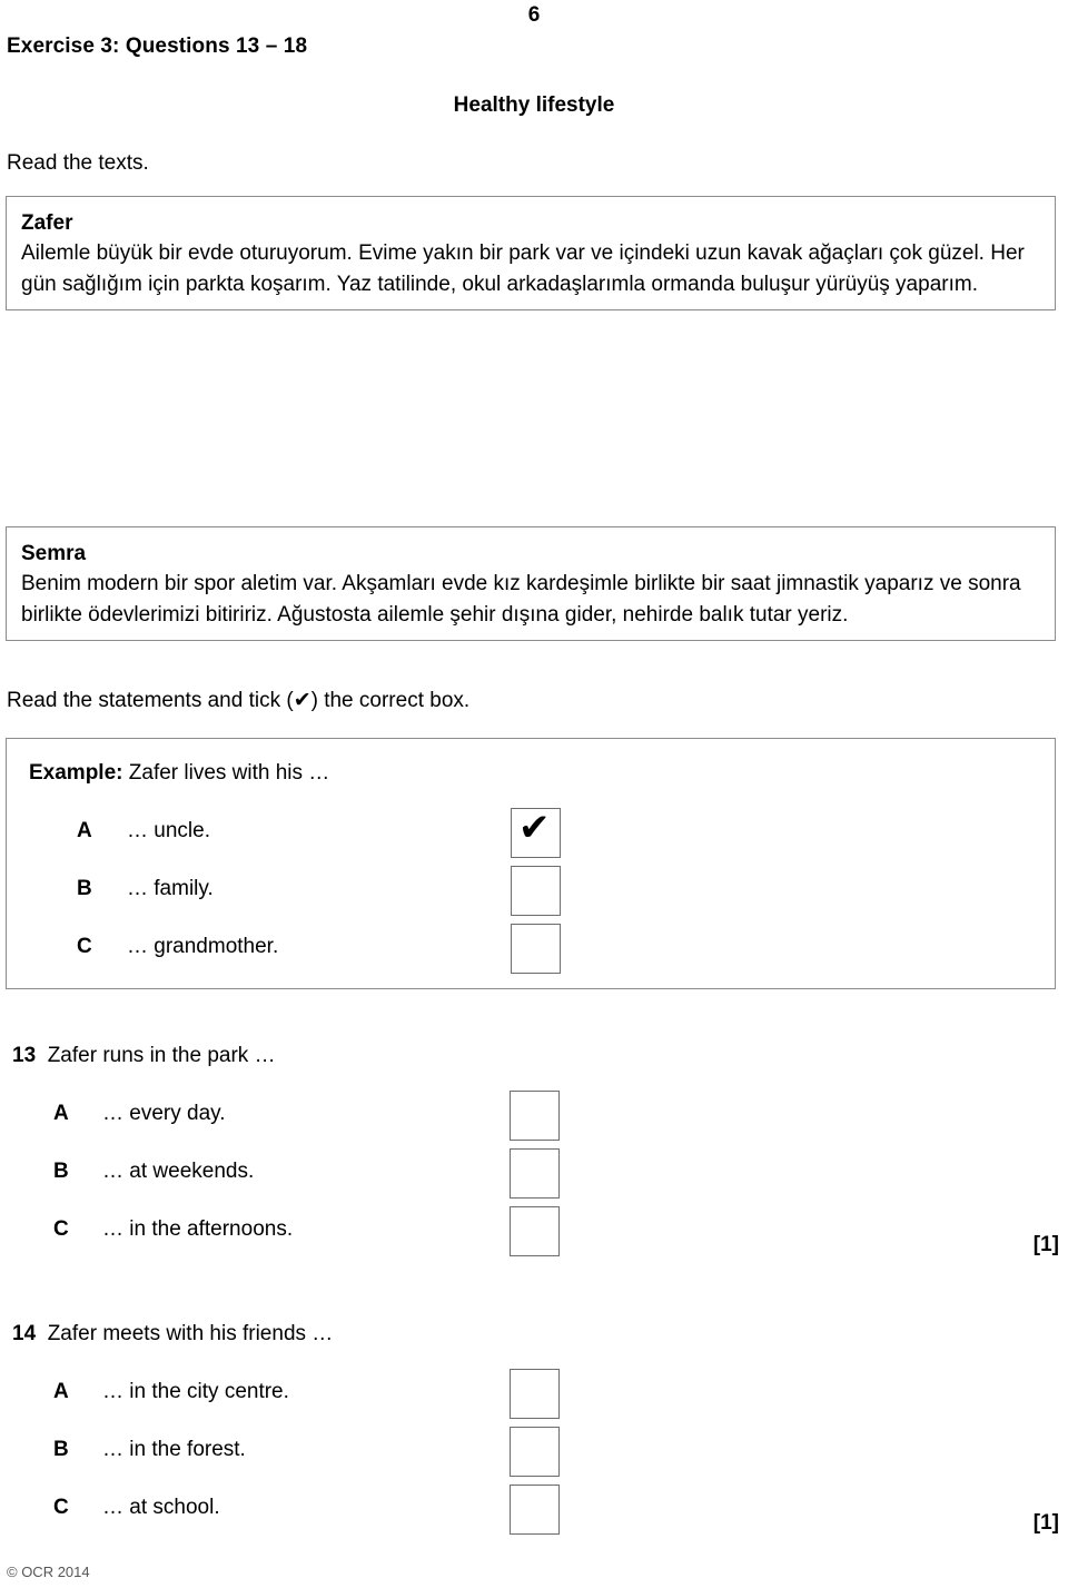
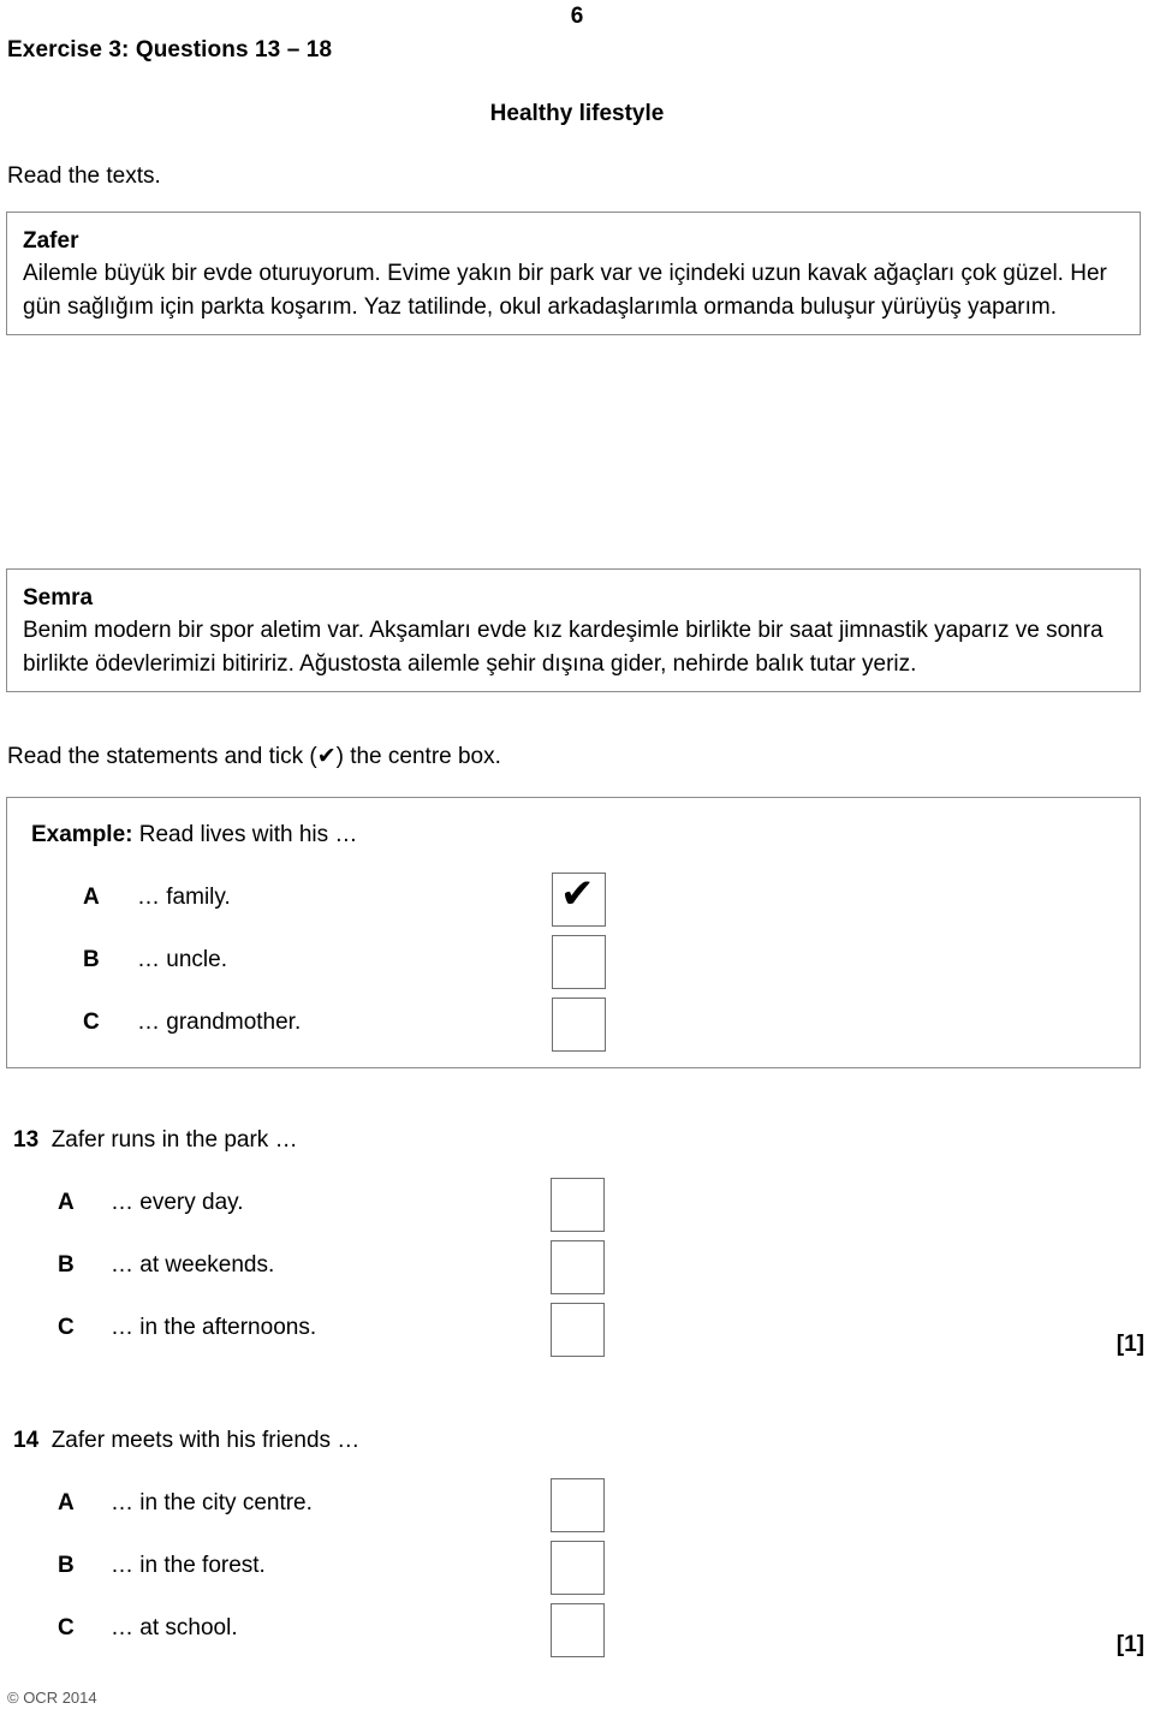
  6
  Exercise 3: Questions 13 – 18
  Healthy lifestyle
  Read the texts.
  Zafer
  Ailemle büyük bir evde oturuyorum. Evime yakın bir park var ve içindeki uzun kavak ağaçları çok güzel. Her gün sağlığım için parkta koşarım. Yaz tatilinde, okul arkadaşlarımla ormanda buluşur yürüyüş yaparım.
  Semra
  Benim modern bir spor aletim var. Akşamları evde kız kardeşimle birlikte bir saat jimnastik yaparız ve sonra birlikte ödevlerimizi bitiririz. Ağustosta ailemle şehir dışına gider, nehirde balık tutar yeriz.
- Read the statements and tick (✔) the correct box.
+ Read the statements and tick (✔) the centre box.
- Example: Zafer lives with his …
+ Example: Read lives with his …
  A
- … uncle.
+ … family.
  ✔
  B
- … family.
+ … uncle.
  C
  … grandmother.
  13 Zafer runs in the park …
  A
  … every day.
  B
  … at weekends.
  C
  … in the afternoons.
  [1]
  14 Zafer meets with his friends …
  A
  … in the city centre.
  B
  … in the forest.
  C
  … at school.
  [1]
  © OCR 2014
